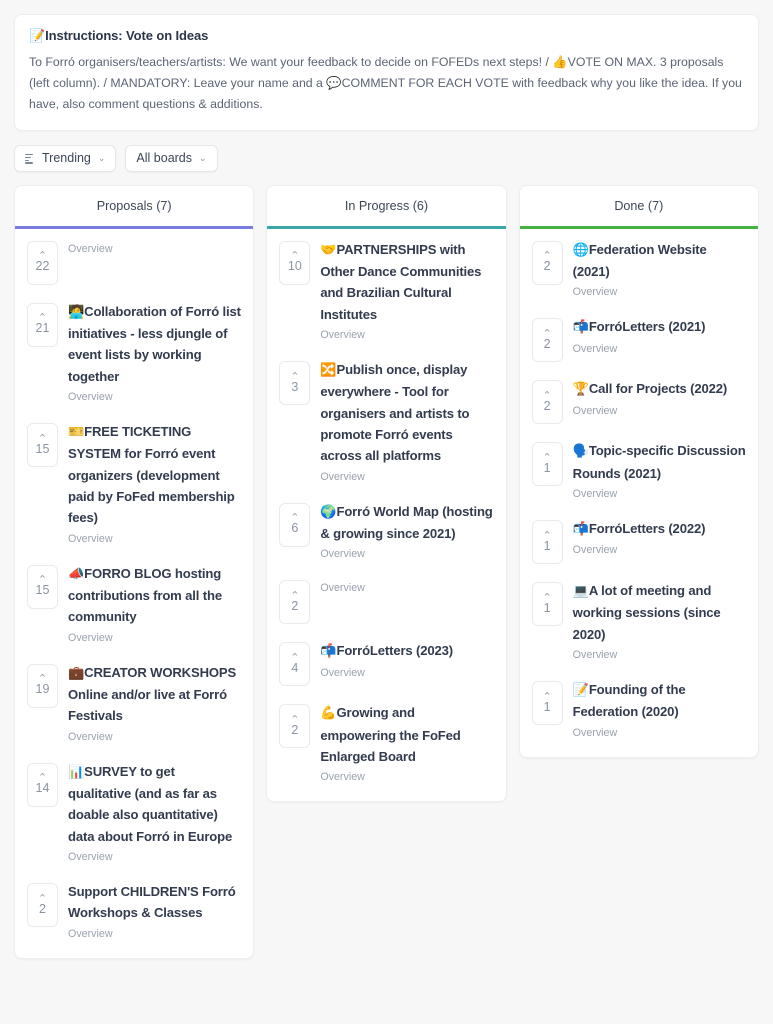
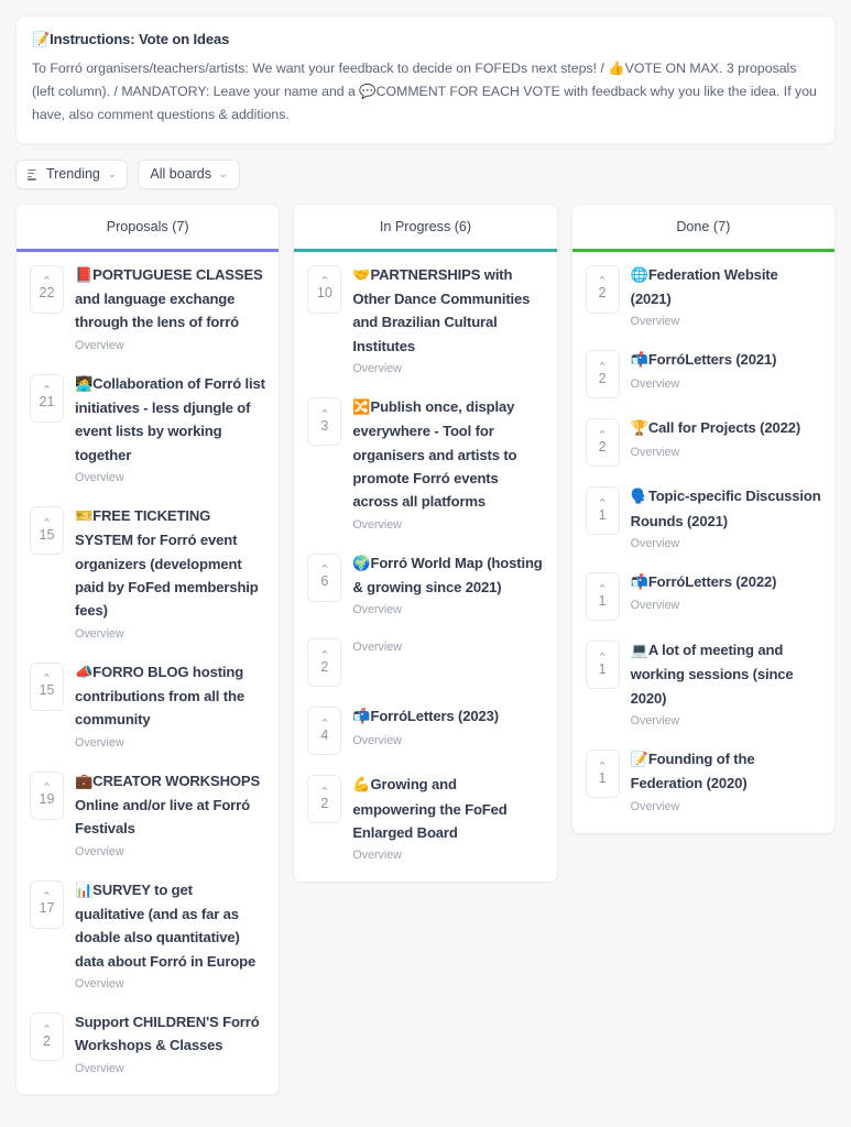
  📝Instructions: Vote on Ideas
  To Forró organisers/teachers/artists: We want your feedback to decide on FOFEDs next steps! / 👍VOTE ON MAX. 3 proposals (left column). / MANDATORY: Leave your name and a 💬COMMENT FOR EACH VOTE with feedback why you like the idea. If you have, also comment questions & additions.
  Trending
  ⌄
  All boards
  ⌄
  Proposals (7)
  ⌃
  22
+ 📕PORTUGUESE CLASSES and language exchange through the lens of forró
  Overview
  ⌃
  21
  🧑‍💻Collaboration of Forró list initiatives - less djungle of event lists by working together
  Overview
  ⌃
  15
  🎫FREE TICKETING SYSTEM for Forró event organizers (development paid by FoFed membership fees)
  Overview
  ⌃
  15
  📣FORRO BLOG hosting contributions from all the community
  Overview
  ⌃
  19
  💼CREATOR WORKSHOPS Online and/or live at Forró Festivals
  Overview
  ⌃
- 14
+ 17
  📊SURVEY to get qualitative (and as far as doable also quantitative) data about Forró in Europe
  Overview
  ⌃
  2
  Support CHILDREN'S Forró Workshops & Classes
  Overview
  In Progress (6)
  ⌃
  10
  🤝PARTNERSHIPS with Other Dance Communities and Brazilian Cultural Institutes
  Overview
  ⌃
  3
  🔀Publish once, display everywhere - Tool for organisers and artists to promote Forró events across all platforms
  Overview
  ⌃
  6
  🌍Forró World Map (hosting & growing since 2021)
  Overview
  ⌃
  2
  Overview
  ⌃
  4
  📬ForróLetters (2023)
  Overview
  ⌃
  2
  💪Growing and empowering the FoFed Enlarged Board
  Overview
  Done (7)
  ⌃
  2
  🌐Federation Website (2021)
  Overview
  ⌃
  2
  📬ForróLetters (2021)
  Overview
  ⌃
  2
  🏆Call for Projects (2022)
  Overview
  ⌃
  1
  🗣️Topic-specific Discussion Rounds (2021)
  Overview
  ⌃
  1
  📬ForróLetters (2022)
  Overview
  ⌃
  1
  💻A lot of meeting and working sessions (since 2020)
  Overview
  ⌃
  1
  📝Founding of the Federation (2020)
  Overview
